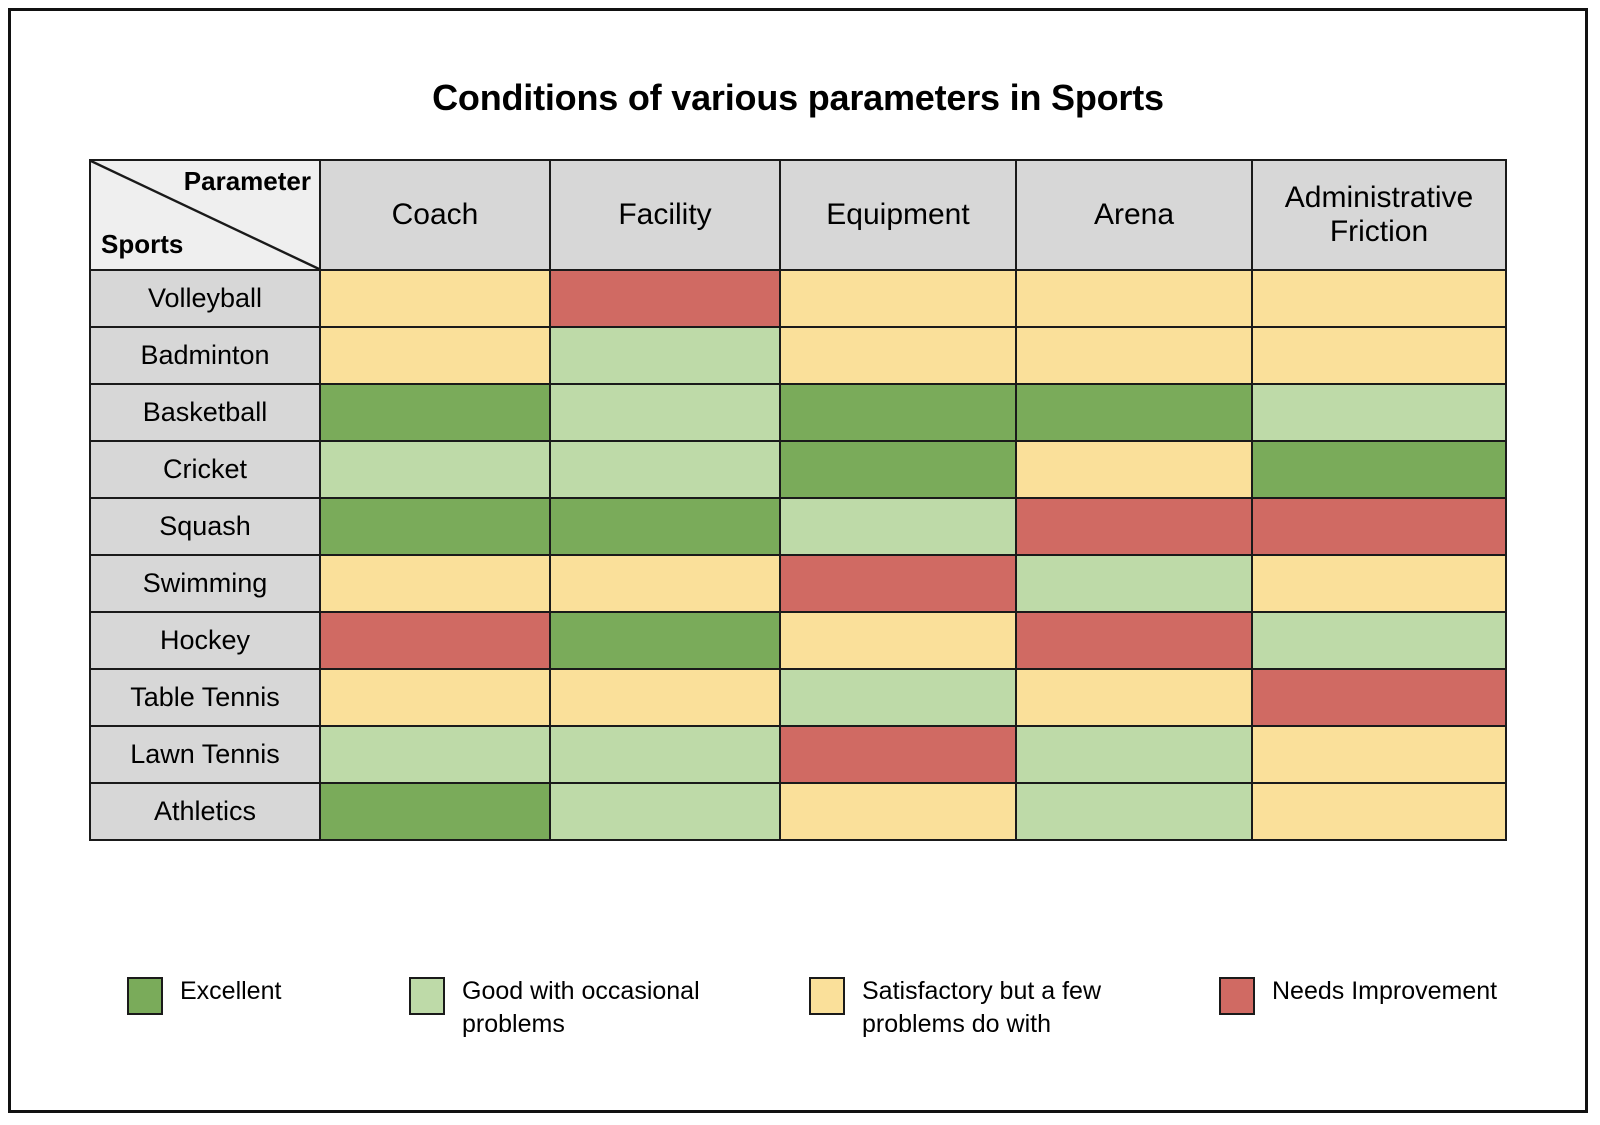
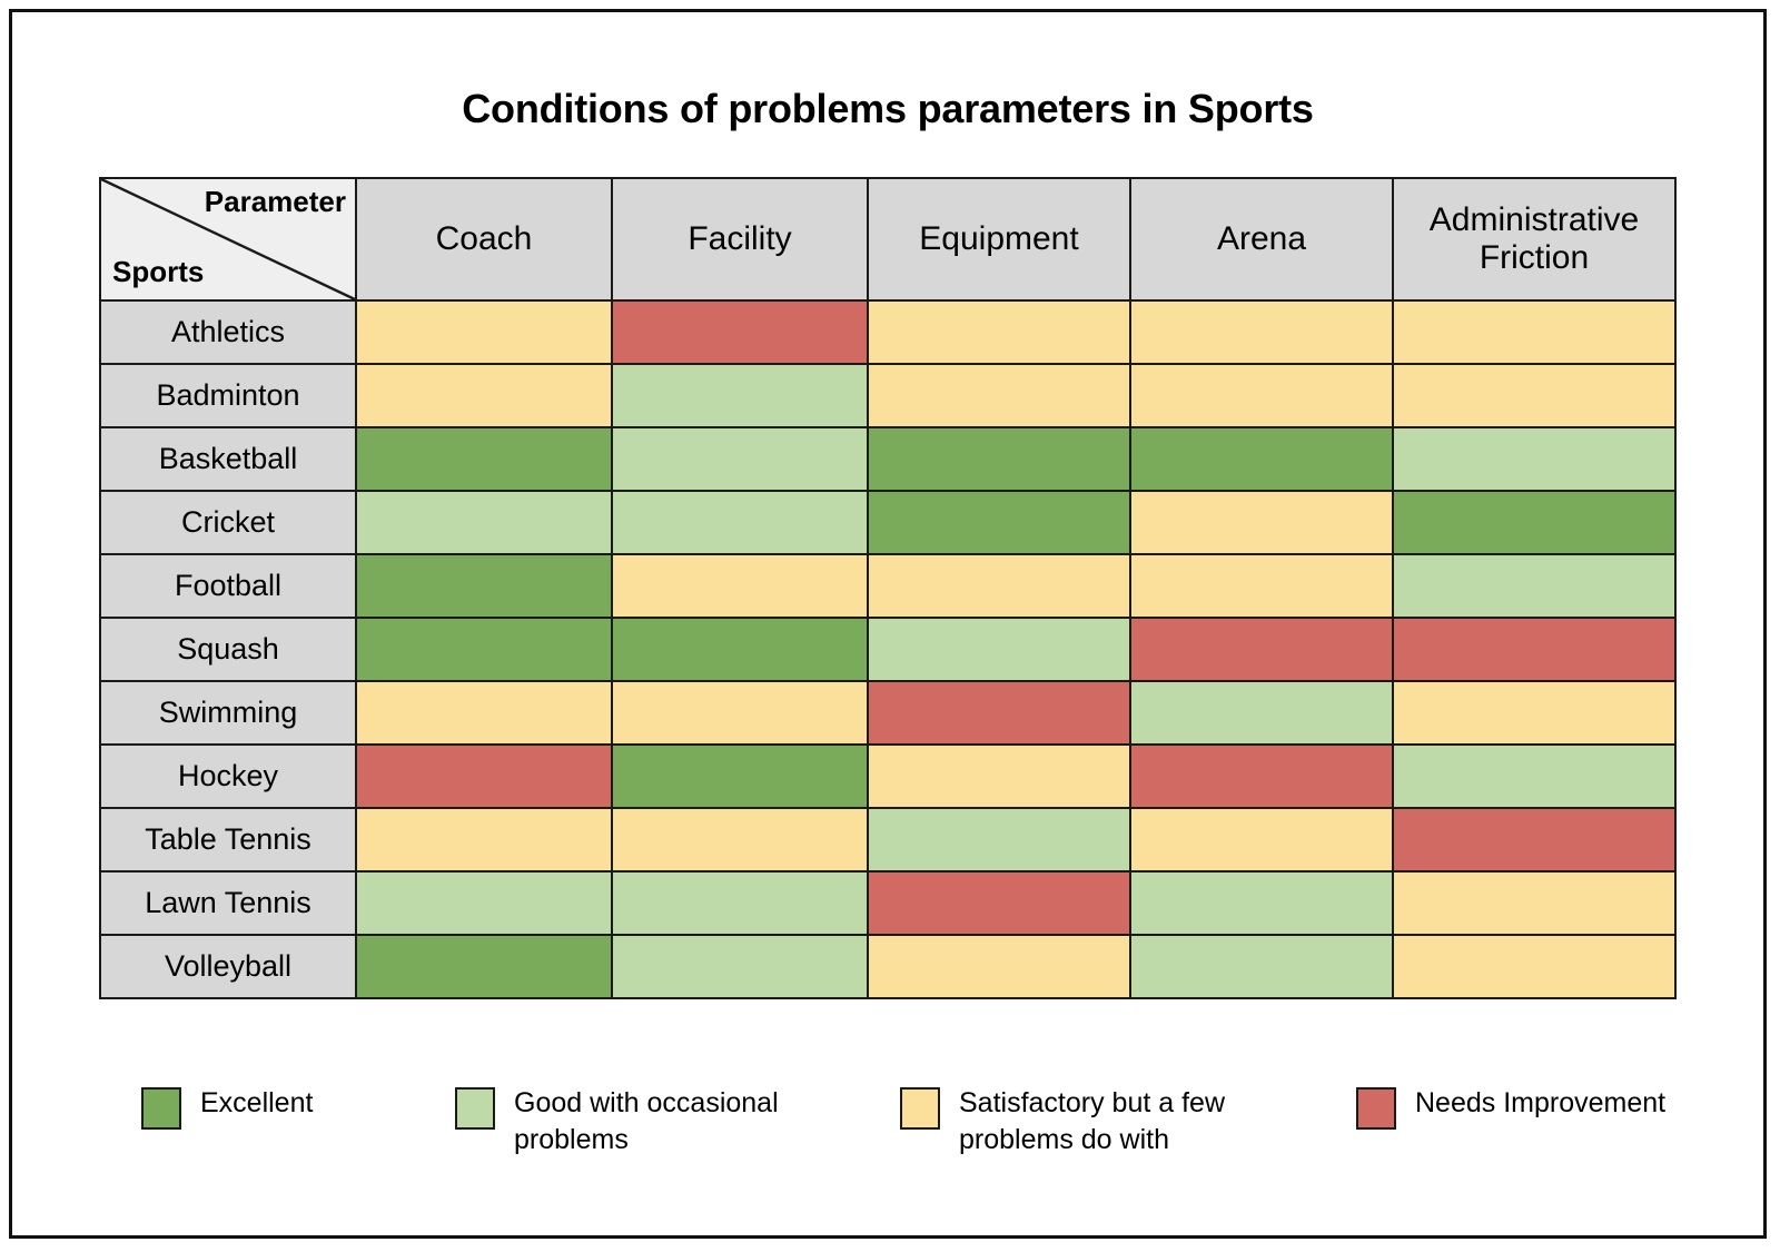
- Conditions of various parameters in Sports
+ Conditions of problems parameters in Sports
  Parameter Sports	Coach	Facility	Equipment	Arena	Administrative Friction
- Volleyball
+ Athletics
  Badminton
  Basketball
  Cricket
+ Football
  Squash
  Swimming
  Hockey
  Table Tennis
  Lawn Tennis
- Athletics
+ Volleyball
  Excellent
  Good with occasional problems
  Satisfactory but a few problems do with
  Needs Improvement
